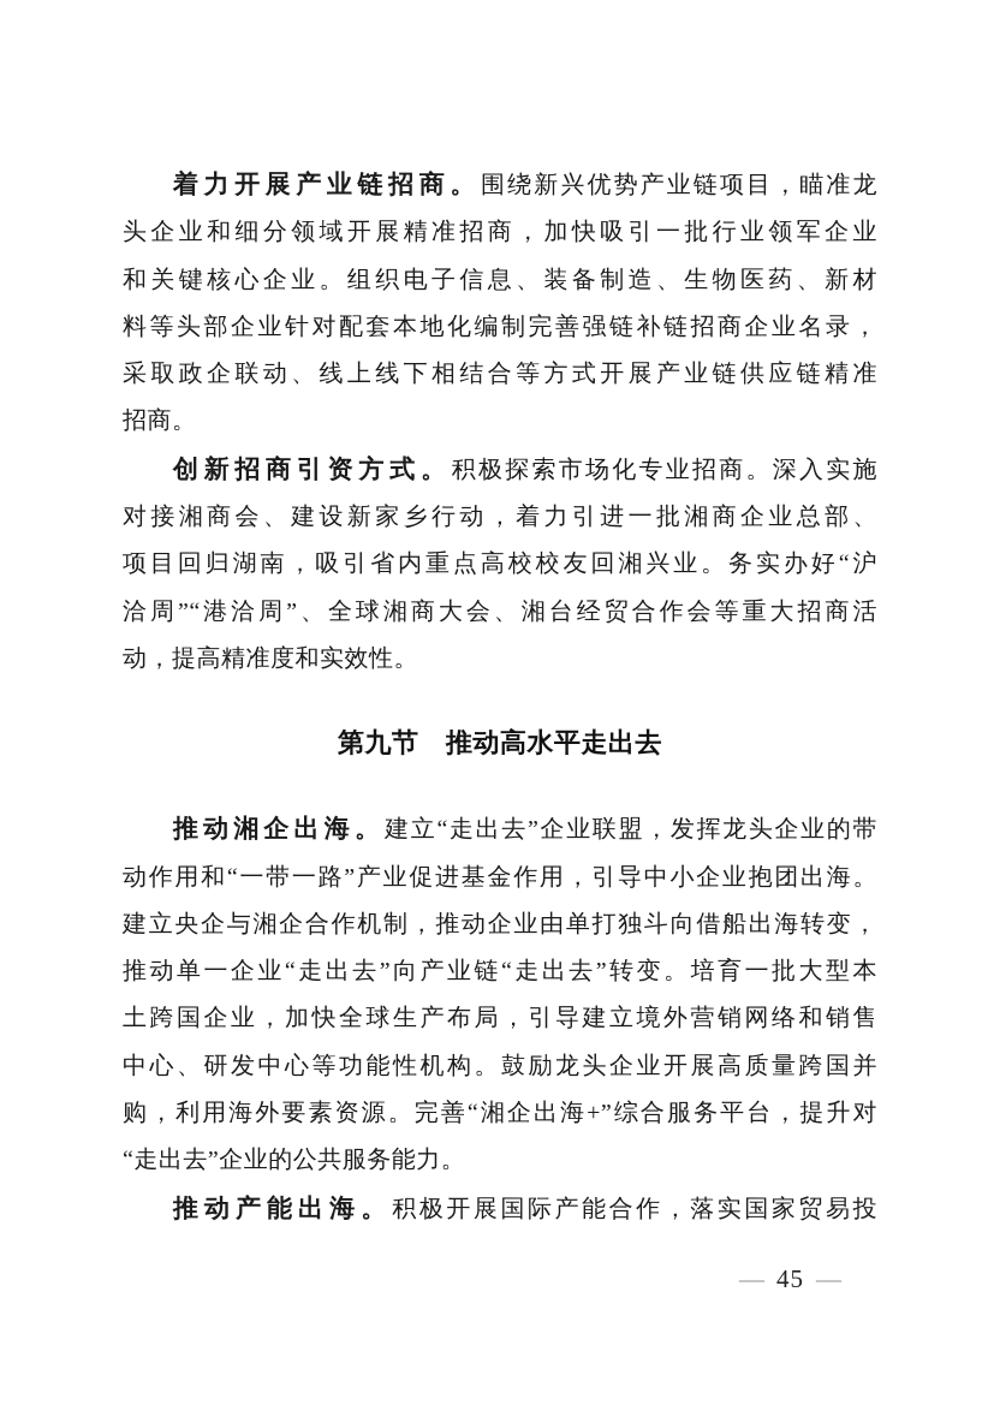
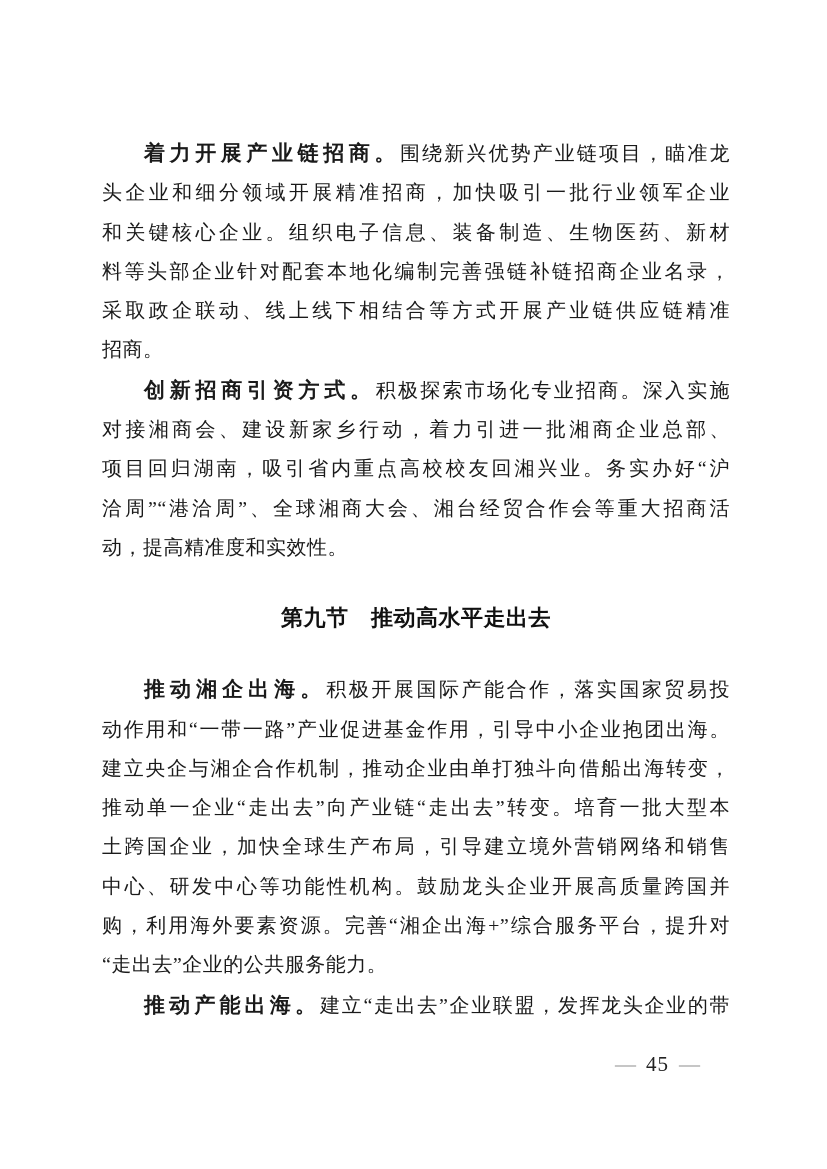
  着力开展产业链招商。围绕新兴优势产业链项目，瞄准龙
  头企业和细分领域开展精准招商，加快吸引一批行业领军企业
  和关键核心企业。组织电子信息、装备制造、生物医药、新材
  料等头部企业针对配套本地化编制完善强链补链招商企业名录，
  采取政企联动、线上线下相结合等方式开展产业链供应链精准
  招商。
  创新招商引资方式。积极探索市场化专业招商。深入实施
  对接湘商会、建设新家乡行动，着力引进一批湘商企业总部、
  项目回归湖南，吸引省内重点高校校友回湘兴业。务实办好“沪
  洽周”“港洽周”、全球湘商大会、湘台经贸合作会等重大招商活
  动，提高精准度和实效性。
  第九节 推动高水平走出去
- 推动湘企出海。建立“走出去”企业联盟，发挥龙头企业的带
+ 推动湘企出海。积极开展国际产能合作，落实国家贸易投
  动作用和“一带一路”产业促进基金作用，引导中小企业抱团出海。
  建立央企与湘企合作机制，推动企业由单打独斗向借船出海转变，
  推动单一企业“走出去”向产业链“走出去”转变。培育一批大型本
  土跨国企业，加快全球生产布局，引导建立境外营销网络和销售
  中心、研发中心等功能性机构。鼓励龙头企业开展高质量跨国并
  购，利用海外要素资源。完善“湘企出海+”综合服务平台，提升对
  “走出去”企业的公共服务能力。
- 推动产能出海。积极开展国际产能合作，落实国家贸易投
+ 推动产能出海。建立“走出去”企业联盟，发挥龙头企业的带
  — 45 —
